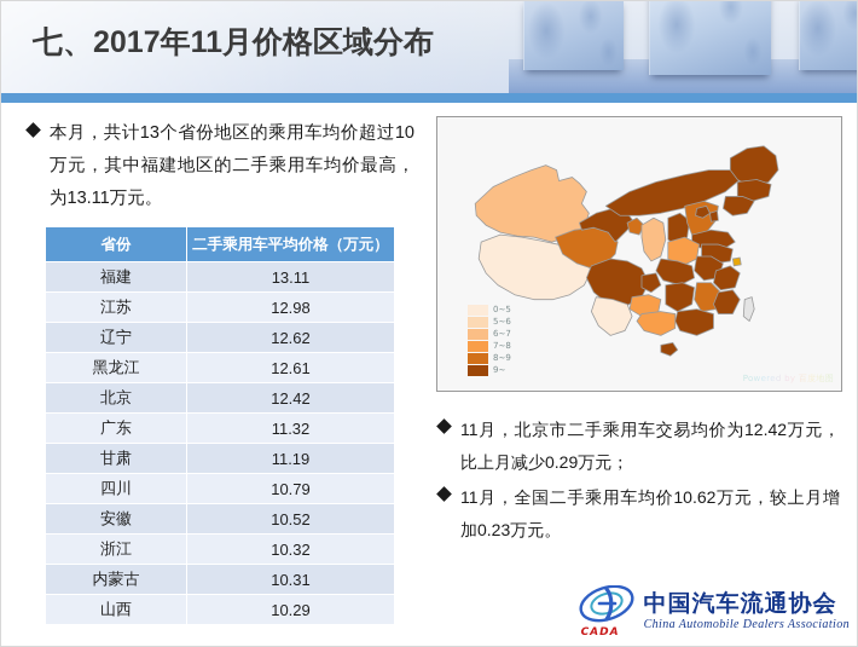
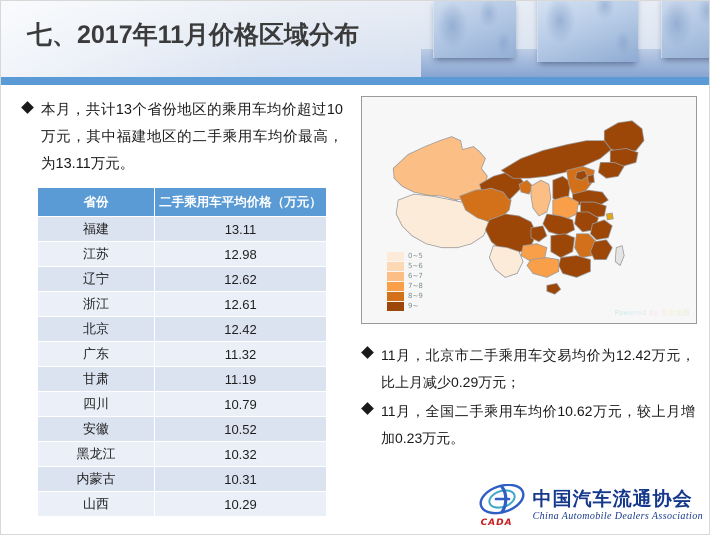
  七、2017年11月价格区域分布
  本月，共计13个省份地区的乘用车均价超过10万元，其中福建地区的二手乘用车均价最高，为13.11万元。
  省份	二手乘用车平均价格（万元）
  福建	13.11
  江苏	12.98
  辽宁	12.62
- 黑龙江	12.61
+ 浙江	12.61
  北京	12.42
  广东	11.32
  甘肃	11.19
  四川	10.79
  安徽	10.52
- 浙江	10.32
+ 黑龙江	10.32
  内蒙古	10.31
  山西	10.29
  0~5
  5~6
  6~7
  7~8
  8~9
  9~
  Powered by 百度地图
  11月，北京市二手乘用车交易均价为12.42万元，比上月减少0.29万元；
  11月，全国二手乘用车均价10.62万元，较上月增加0.23万元。
  CADA
  中国汽车流通协会
  China Automobile Dealers Association
